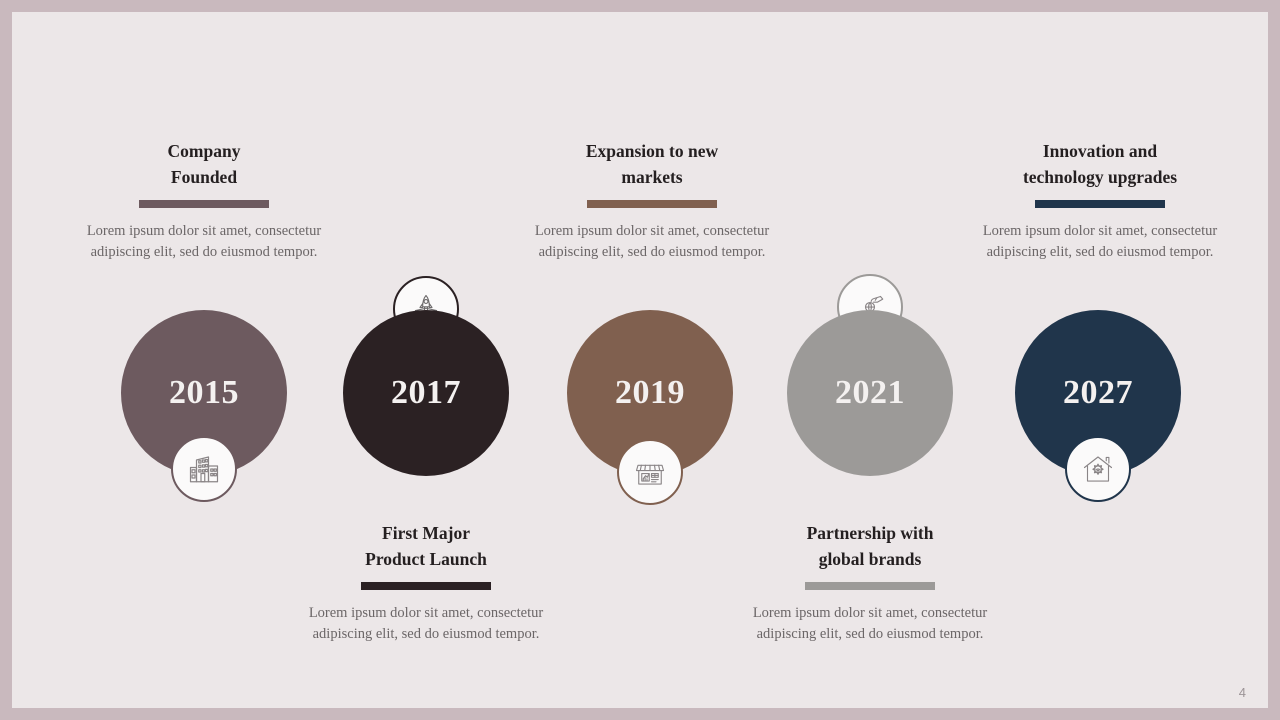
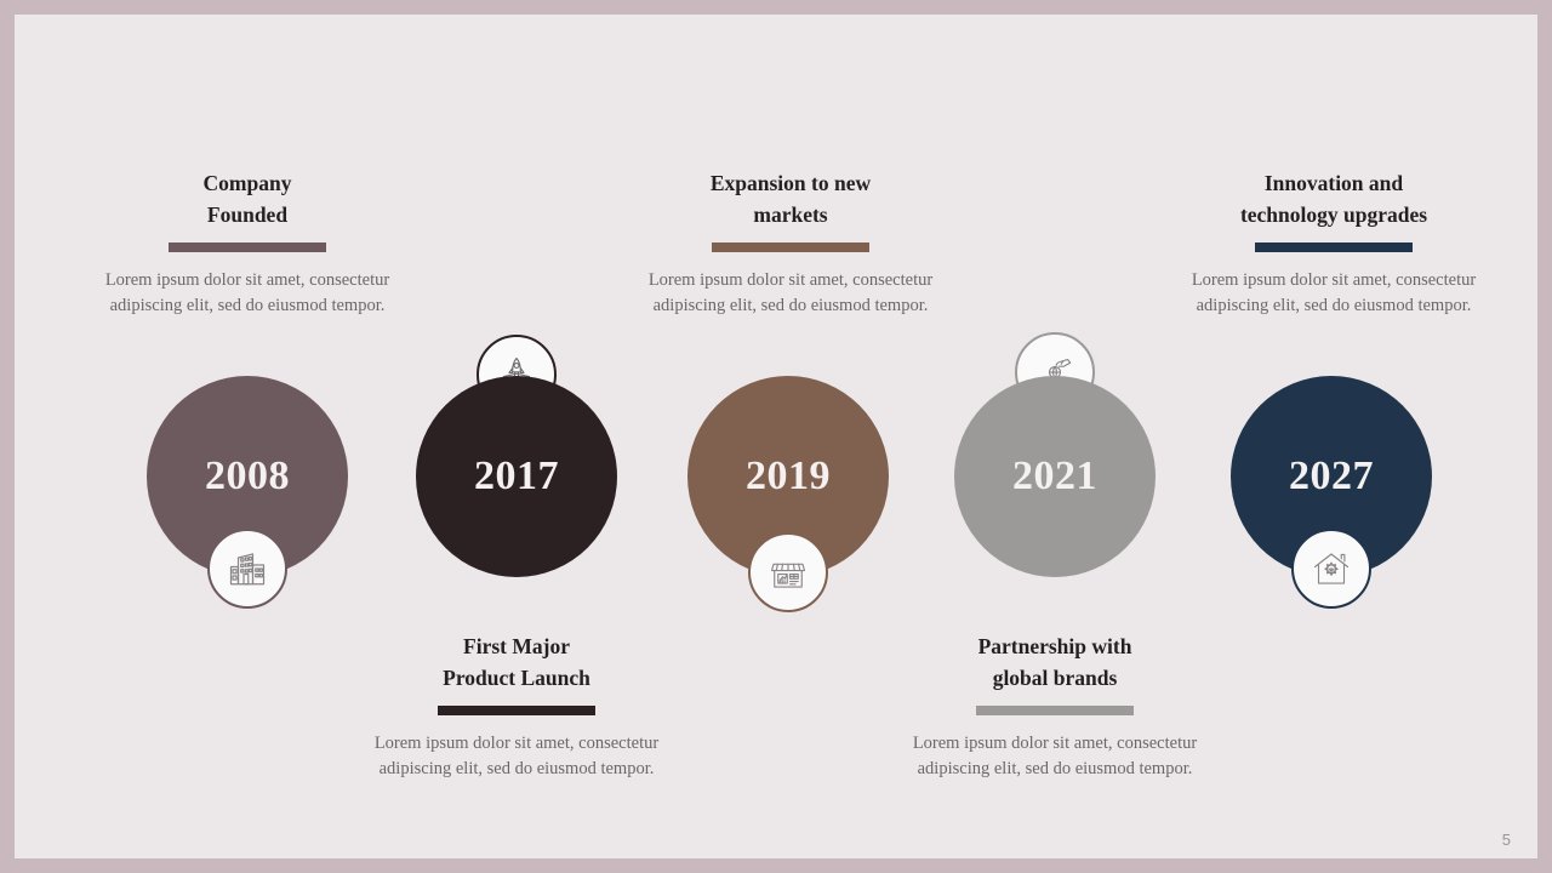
  Company
  Founded
  Lorem ipsum dolor sit amet, consectetur adipiscing elit, sed do eiusmod tempor.
- 2015
+ 2008
  2017
  First Major
  Product Launch
  Lorem ipsum dolor sit amet, consectetur adipiscing elit, sed do eiusmod tempor.
  Expansion to new
  markets
  Lorem ipsum dolor sit amet, consectetur adipiscing elit, sed do eiusmod tempor.
  2019
  2021
  Partnership with
  global brands
  Lorem ipsum dolor sit amet, consectetur adipiscing elit, sed do eiusmod tempor.
  Innovation and
  technology upgrades
  Lorem ipsum dolor sit amet, consectetur adipiscing elit, sed do eiusmod tempor.
  2027
- 4
+ 5
